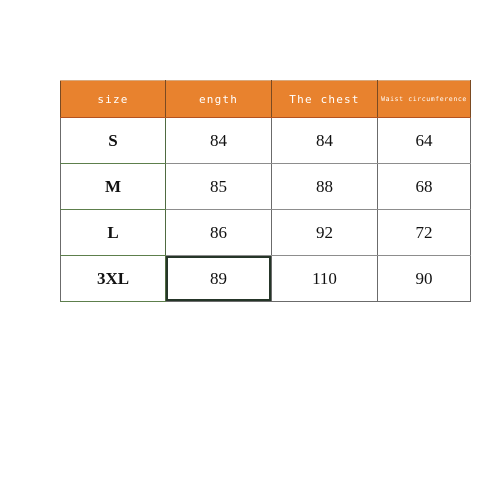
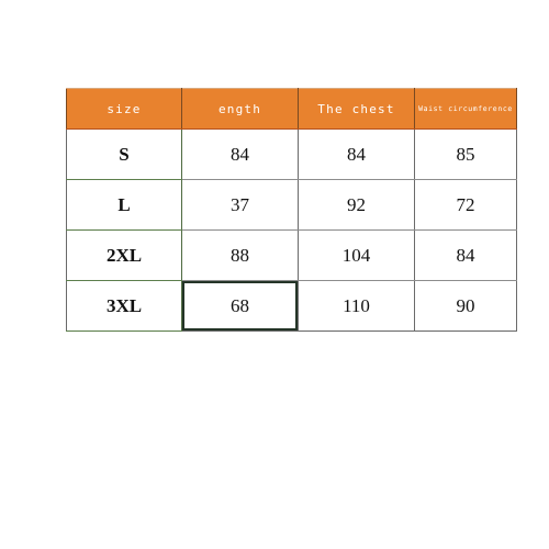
  size	ength	The chest	Waist circumference
- S	84	84	64
+ S	84	84	85
- M	85	88	68
- L	86	92	72
+ L	37	92	72
+ 2XL	88	104	84
- 3XL	89	110	90
+ 3XL	68	110	90
